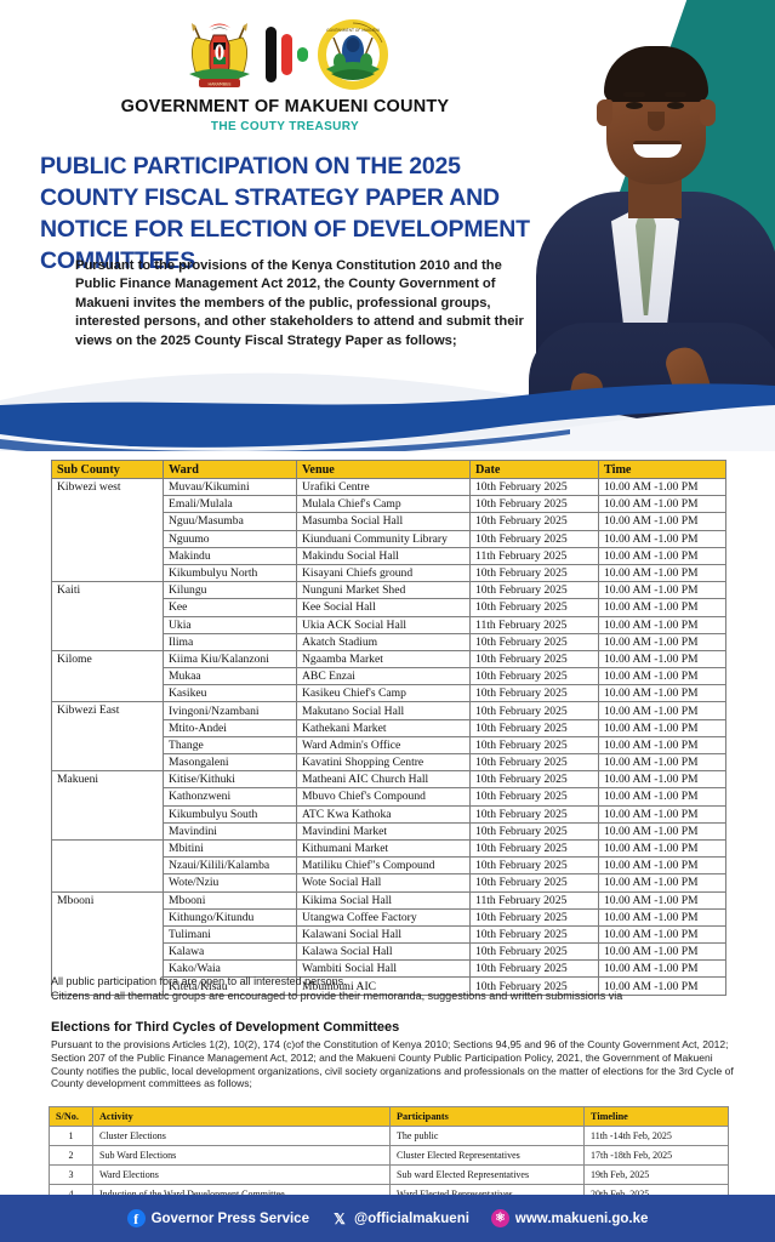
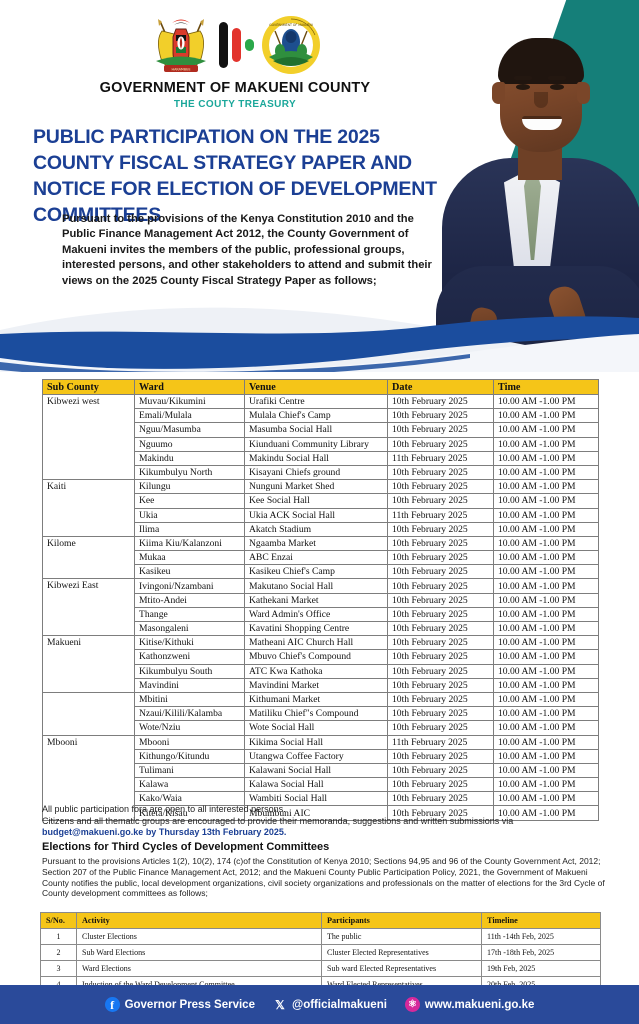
  GOVERNMENT OF MAKUENI COUNTY
  THE COUTY TREASURY
  PUBLIC PARTICIPATION ON THE 2025 COUNTY FISCAL STRATEGY PAPER AND NOTICE FOR ELECTION OF DEVELOPMENT COMMITTEES
  Pursuant to the provisions of the Kenya Constitution 2010 and the Public Finance Management Act 2012, the County Government of Makueni invites the members of the public, professional groups, interested persons, and other stakeholders to attend and submit their views on the 2025 County Fiscal Strategy Paper as follows;
  Sub County	Ward	Venue	Date	Time
  Kibwezi west	Muvau/Kikumini	Urafiki Centre	10th February 2025	10.00 AM -1.00 PM
  Emali/Mulala	Mulala Chief's Camp	10th February 2025	10.00 AM -1.00 PM
  Nguu/Masumba	Masumba Social Hall	10th February 2025	10.00 AM -1.00 PM
  Nguumo	Kiunduani Community Library	10th February 2025	10.00 AM -1.00 PM
  Makindu	Makindu Social Hall	11th February 2025	10.00 AM -1.00 PM
  Kikumbulyu North	Kisayani Chiefs ground	10th February 2025	10.00 AM -1.00 PM
  Kaiti	Kilungu	Nunguni Market Shed	10th February 2025	10.00 AM -1.00 PM
  Kee	Kee Social Hall	10th February 2025	10.00 AM -1.00 PM
  Ukia	Ukia ACK Social Hall	11th February 2025	10.00 AM -1.00 PM
  Ilima	Akatch Stadium	10th February 2025	10.00 AM -1.00 PM
  Kilome	Kiima Kiu/Kalanzoni	Ngaamba Market	10th February 2025	10.00 AM -1.00 PM
  Mukaa	ABC Enzai	10th February 2025	10.00 AM -1.00 PM
  Kasikeu	Kasikeu Chief's Camp	10th February 2025	10.00 AM -1.00 PM
  Kibwezi East	Ivingoni/Nzambani	Makutano Social Hall	10th February 2025	10.00 AM -1.00 PM
  Mtito-Andei	Kathekani Market	10th February 2025	10.00 AM -1.00 PM
  Thange	Ward Admin's Office	10th February 2025	10.00 AM -1.00 PM
  Masongaleni	Kavatini Shopping Centre	10th February 2025	10.00 AM -1.00 PM
  Makueni	Kitise/Kithuki	Matheani AIC Church Hall	10th February 2025	10.00 AM -1.00 PM
  Kathonzweni	Mbuvo Chief's Compound	10th February 2025	10.00 AM -1.00 PM
  Kikumbulyu South	ATC Kwa Kathoka	10th February 2025	10.00 AM -1.00 PM
  Mavindini	Mavindini Market	10th February 2025	10.00 AM -1.00 PM
  	Mbitini	Kithumani Market	10th February 2025	10.00 AM -1.00 PM
  Nzaui/Kilili/Kalamba	Matiliku Chief"s Compound	10th February 2025	10.00 AM -1.00 PM
  Wote/Nziu	Wote Social Hall	10th February 2025	10.00 AM -1.00 PM
  Mbooni	Mbooni	Kikima Social Hall	11th February 2025	10.00 AM -1.00 PM
  Kithungo/Kitundu	Utangwa Coffee Factory	10th February 2025	10.00 AM -1.00 PM
  Tulimani	Kalawani Social Hall	10th February 2025	10.00 AM -1.00 PM
  Kalawa	Kalawa Social Hall	10th February 2025	10.00 AM -1.00 PM
  Kako/Waia	Wambiti Social Hall	10th February 2025	10.00 AM -1.00 PM
  Kiteta/Kisau	Mbumbuni AIC	10th February 2025	10.00 AM -1.00 PM
  All public participation fora are open to all interested persons.
  Citizens and all thematic groups are encouraged to provide their memoranda, suggestions and written submissions via
+ budget@makueni.go.ke by Thursday 13th February 2025.
  Elections for Third Cycles of Development Committees
  Pursuant to the provisions Articles 1(2), 10(2), 174 (c)of the Constitution of Kenya 2010; Sections 94,95 and 96 of the County Government Act, 2012; Section 207 of the Public Finance Management Act, 2012; and the Makueni County Public Participation Policy, 2021, the Government of Makueni County notifies the public, local development organizations, civil society organizations and professionals on the matter of elections for the 3rd Cycle of County development committees as follows;
  S/No.	Activity	Participants	Timeline
  1	Cluster Elections	The public	11th -14th Feb, 2025
  2	Sub Ward Elections	Cluster Elected Representatives	17th -18th Feb, 2025
  3	Ward Elections	Sub ward Elected Representatives	19th Feb, 2025
  f
  Governor Press Service
  𝕏
  @officialmakueni
  ⚛
  www.makueni.go.ke
